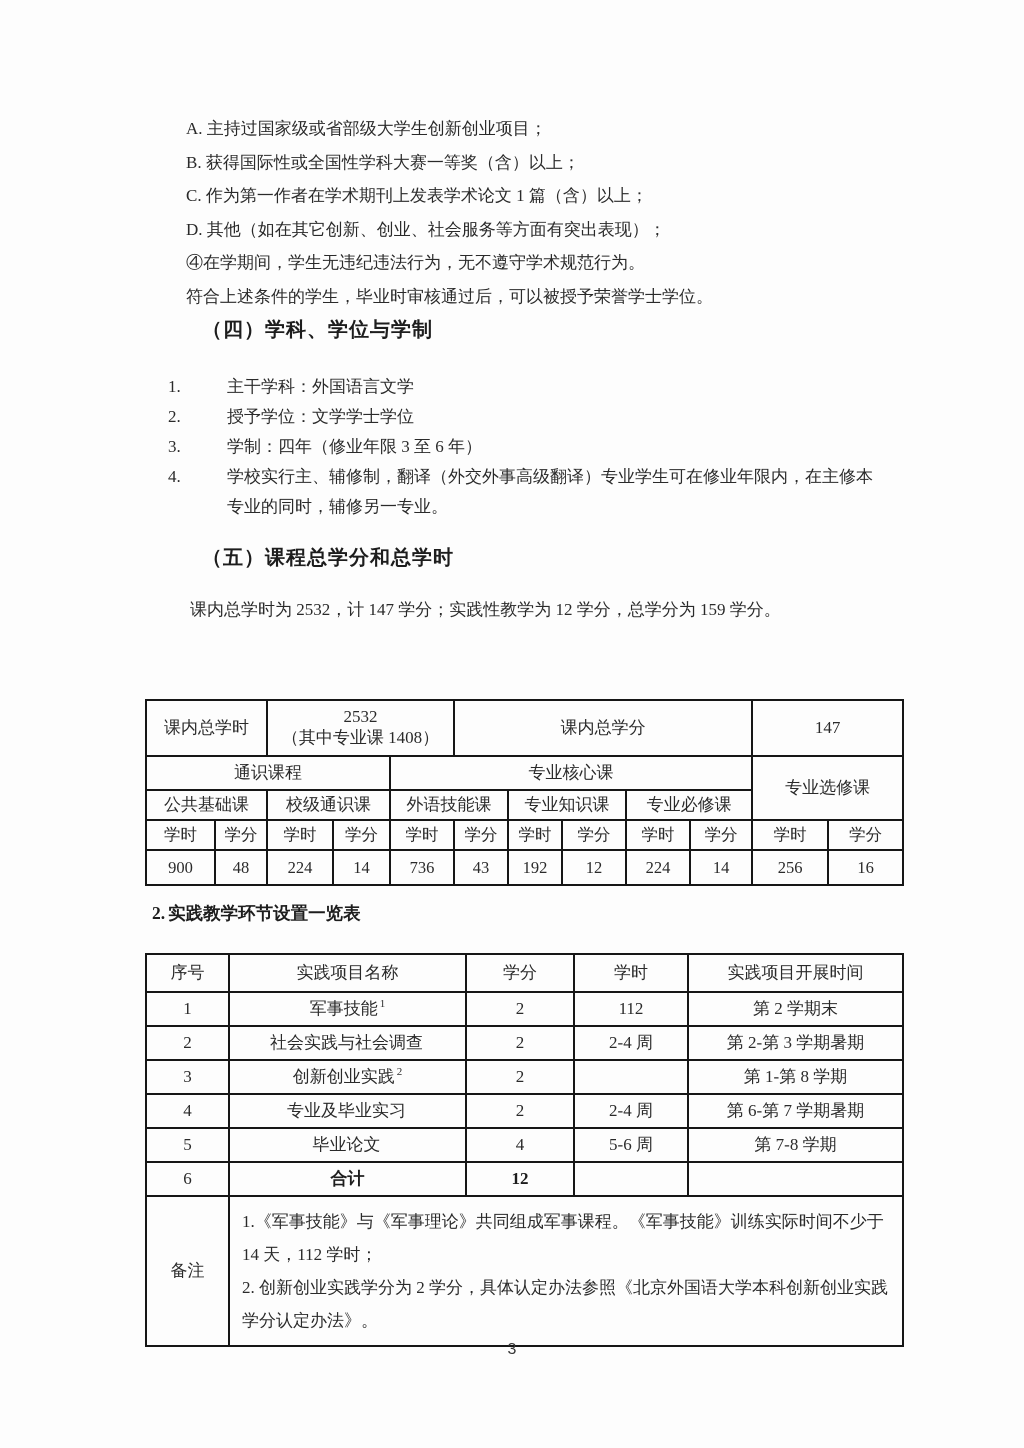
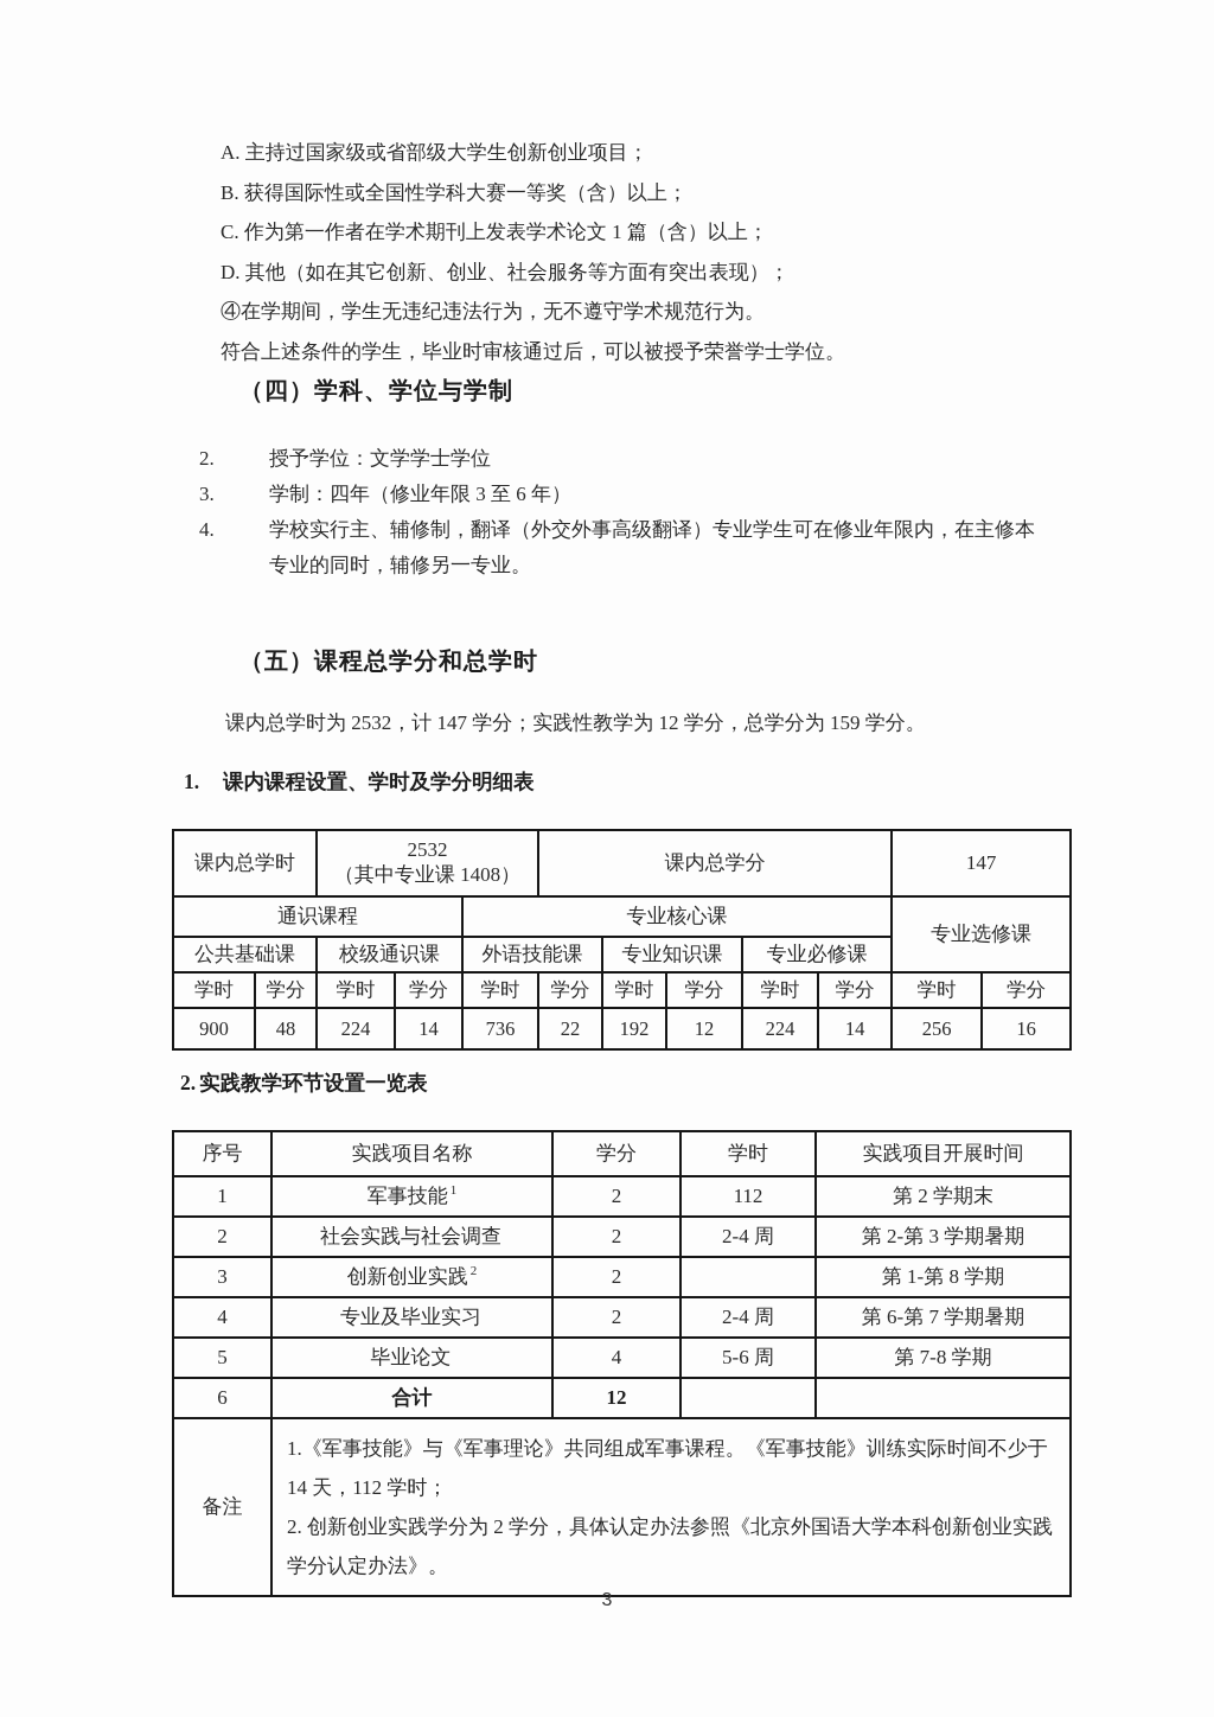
  A. 主持过国家级或省部级大学生创新创业项目；
  B. 获得国际性或全国性学科大赛一等奖（含）以上；
  C. 作为第一作者在学术期刊上发表学术论文 1 篇（含）以上；
  D. 其他（如在其它创新、创业、社会服务等方面有突出表现）；
  ④在学期间，学生无违纪违法行为，无不遵守学术规范行为。
  符合上述条件的学生，毕业时审核通过后，可以被授予荣誉学士学位。
  （四）学科、学位与学制
- 1.
- 主干学科：外国语言文学
  2.
  授予学位：文学学士学位
  3.
  学制：四年（修业年限 3 至 6 年）
  4.
  学校实行主、辅修制，翻译（外交外事高级翻译）专业学生可在修业年限内，在主修本专业的同时，辅修另一专业。
  （五）课程总学分和总学时
  课内总学时为 2532，计 147 学分；实践性教学为 12 学分，总学分为 159 学分。
+ 1. 课内课程设置、学时及学分明细表
  课内总学时	2532 （其中专业课 1408）	课内总学分	147
  通识课程	专业核心课	专业选修课
  公共基础课	校级通识课	外语技能课	专业知识课	专业必修课
  学时	学分	学时	学分	学时	学分	学时	学分	学时	学分	学时	学分
- 900	48	224	14	736	43	192	12	224	14	256	16
+ 900	48	224	14	736	22	192	12	224	14	256	16
  2. 实践教学环节设置一览表
  序号	实践项目名称	学分	学时	实践项目开展时间
  1	军事技能 1	2	112	第 2 学期末
  2	社会实践与社会调查	2	2-4 周	第 2-第 3 学期暑期
  3	创新创业实践 2	2		第 1-第 8 学期
  4	专业及毕业实习	2	2-4 周	第 6-第 7 学期暑期
  5	毕业论文	4	5-6 周	第 7-8 学期
  6	合计	12
  备注	1.《军事技能》与《军事理论》共同组成军事课程。《军事技能》训练实际时间不少于 14 天，112 学时； 2. 创新创业实践学分为 2 学分，具体认定办法参照《北京外国语大学本科创新创业实践学分认定办法》。
  3
